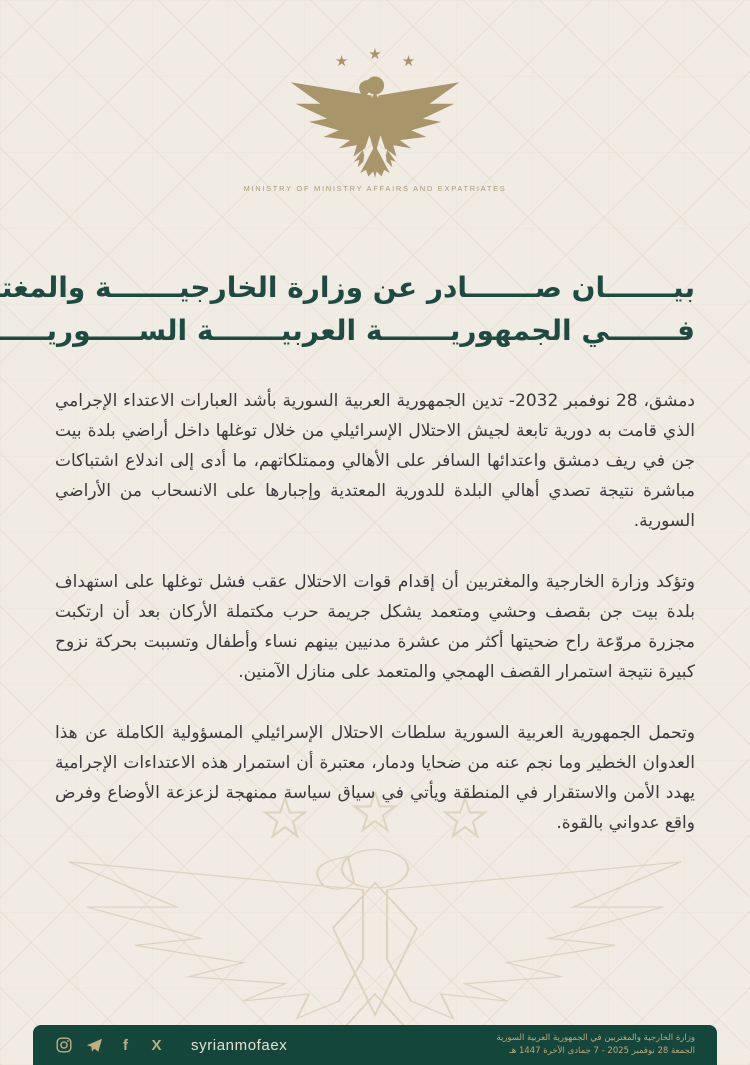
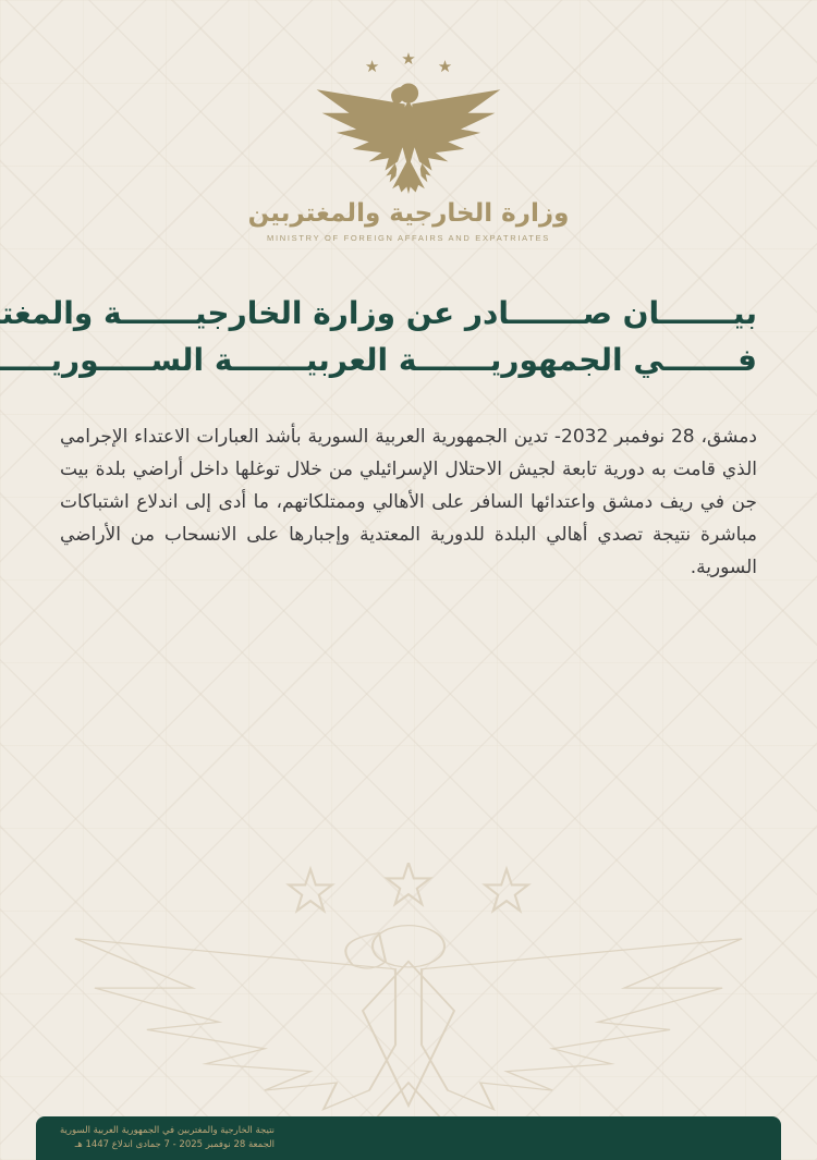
  ★
  ★
  ★
+ وزارة الخارجية والمغتربين
- MINISTRY OF MINISTRY AFFAIRS AND EXPATRIATES
+ MINISTRY OF FOREIGN AFFAIRS AND EXPATRIATES
  بيـــــــان صـــــــادر عن وزارة الخارجيـــــــة والمغت
  فـــــــي الجمهوريـــــــة العربيـــــــة الســـــوريـــــ
  دمشق، 28 نوفمبر 2032- تدين الجمهورية العربية السورية بأشد العبارات الاعتداء الإجرامي الذي قامت به دورية تابعة لجيش الاحتلال الإسرائيلي من خلال توغلها داخل أراضي بلدة بيت جن في ريف دمشق واعتدائها السافر على الأهالي وممتلكاتهم، ما أدى إلى اندلاع اشتباكات مباشرة نتيجة تصدي أهالي البلدة للدورية المعتدية وإجبارها على الانسحاب من الأراضي السورية.
- وتؤكد وزارة الخارجية والمغتربين أن إقدام قوات الاحتلال عقب فشل توغلها على استهداف بلدة بيت جن بقصف وحشي ومتعمد يشكل جريمة حرب مكتملة الأركان بعد أن ارتكبت مجزرة مروّعة راح ضحيتها أكثر من عشرة مدنيين بينهم نساء وأطفال وتسببت بحركة نزوح كبيرة نتيجة استمرار القصف الهمجي والمتعمد على منازل الآمنين.
- وتحمل الجمهورية العربية السورية سلطات الاحتلال الإسرائيلي المسؤولية الكاملة عن هذا العدوان الخطير وما نجم عنه من ضحايا ودمار، معتبرة أن استمرار هذه الاعتداءات الإجرامية يهدد الأمن والاستقرار في المنطقة ويأتي في سياق سياسة ممنهجة لزعزعة الأوضاع وفرض واقع عدواني بالقوة.
- f
- X
- syrianmofaex
- وزارة الخارجية والمغتربين في الجمهورية العربية السورية
+ نتيجة الخارجية والمغتربين في الجمهورية العربية السورية
- الجمعة 28 نوفمبر 2025 - 7 جمادى الآخرة 1447 هـ
+ الجمعة 28 نوفمبر 2025 - 7 جمادى اندلاع 1447 هـ
